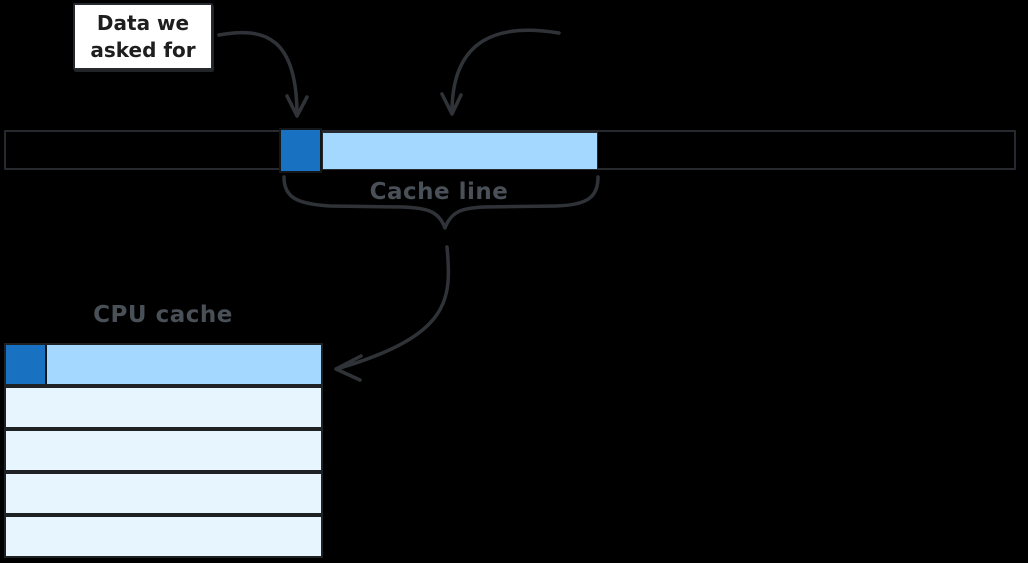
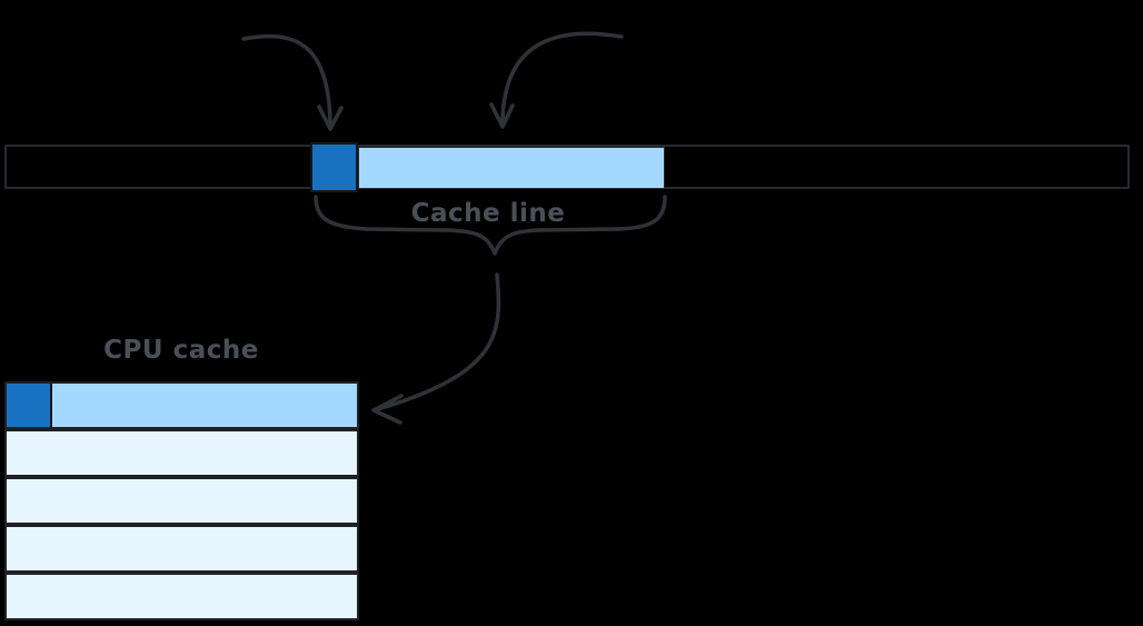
  Cache line
- Data we
- asked for
  CPU cache
